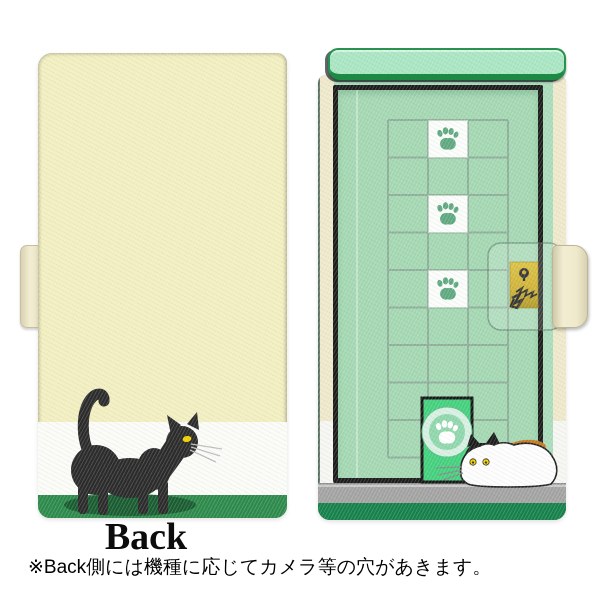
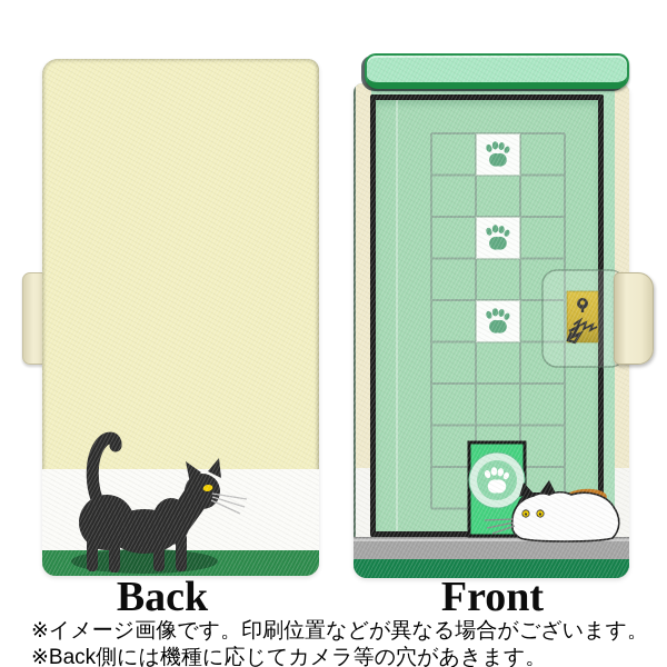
  Back
+ Front
+ ※イメージ画像です。印刷位置などが異なる場合がございます。
  ※Back側には機種に応じてカメラ等の穴があきます。
